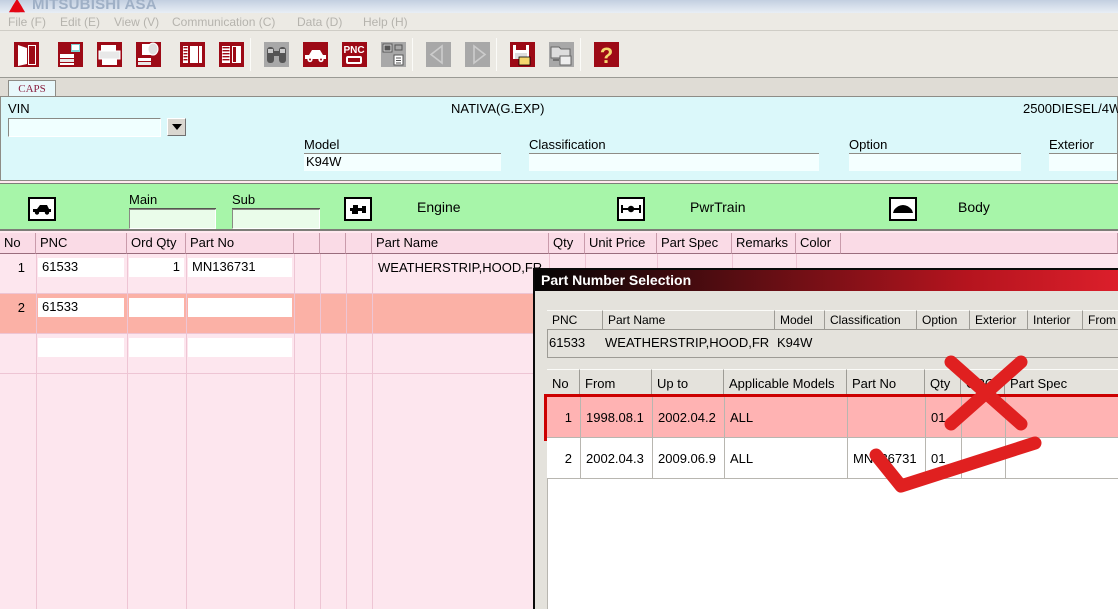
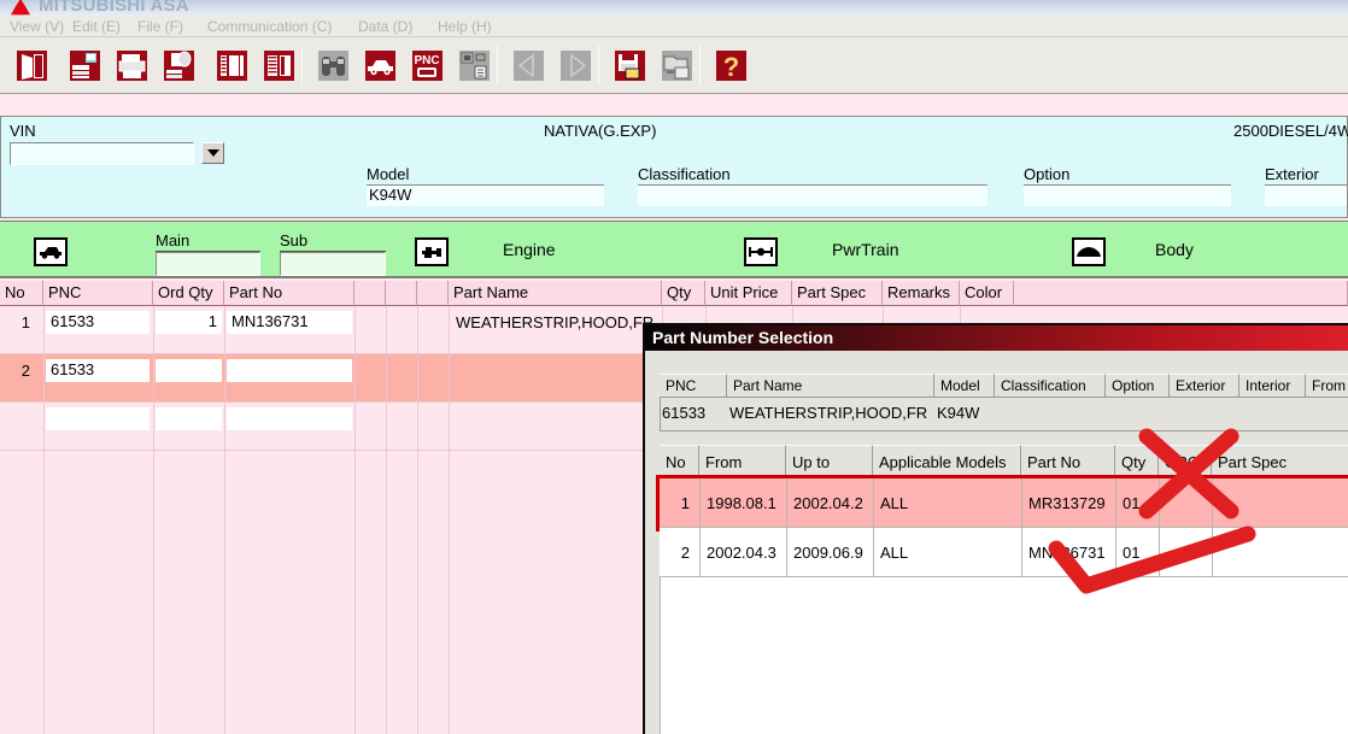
  MITSUBISHI ASA
- File (F)
+ View (V)
  Edit (E)
- View (V)
+ File (F)
  Communication (C)
  Data (D)
  Help (H)
  PNC
  ?
- CAPS
  VIN
  NATIVA(G.EXP)
  2500DIESEL/4W
  Model
  K94W
  Classification
  Option
  Exterior
  Main
  Sub
  Engine
  PwrTrain
  Body
  No
  PNC
  Ord Qty
  Part No
  Part Name
  Qty
  Unit Price
  Part Spec
  Remarks
  Color
  1
  61533
  1
  MN136731
  WEATHERSTRIP,HOOD,F
  2
  61533
  Part Number Selection
  PNC
  Part Name
  Model
  Classification
  Option
  Exterior
  Interior
  From
  61533
  WEATHERSTRIP,HOOD,FR
  K94W
  No
  From
  Up to
  Applicable Models
  Part No
  Qty
  Part Spec
  1
  1998.08.1
  2002.04.2
  ALL
+ MR313729
  01
  2
  2002.04.3
  2009.06.9
  ALL
  MN6731
  01
